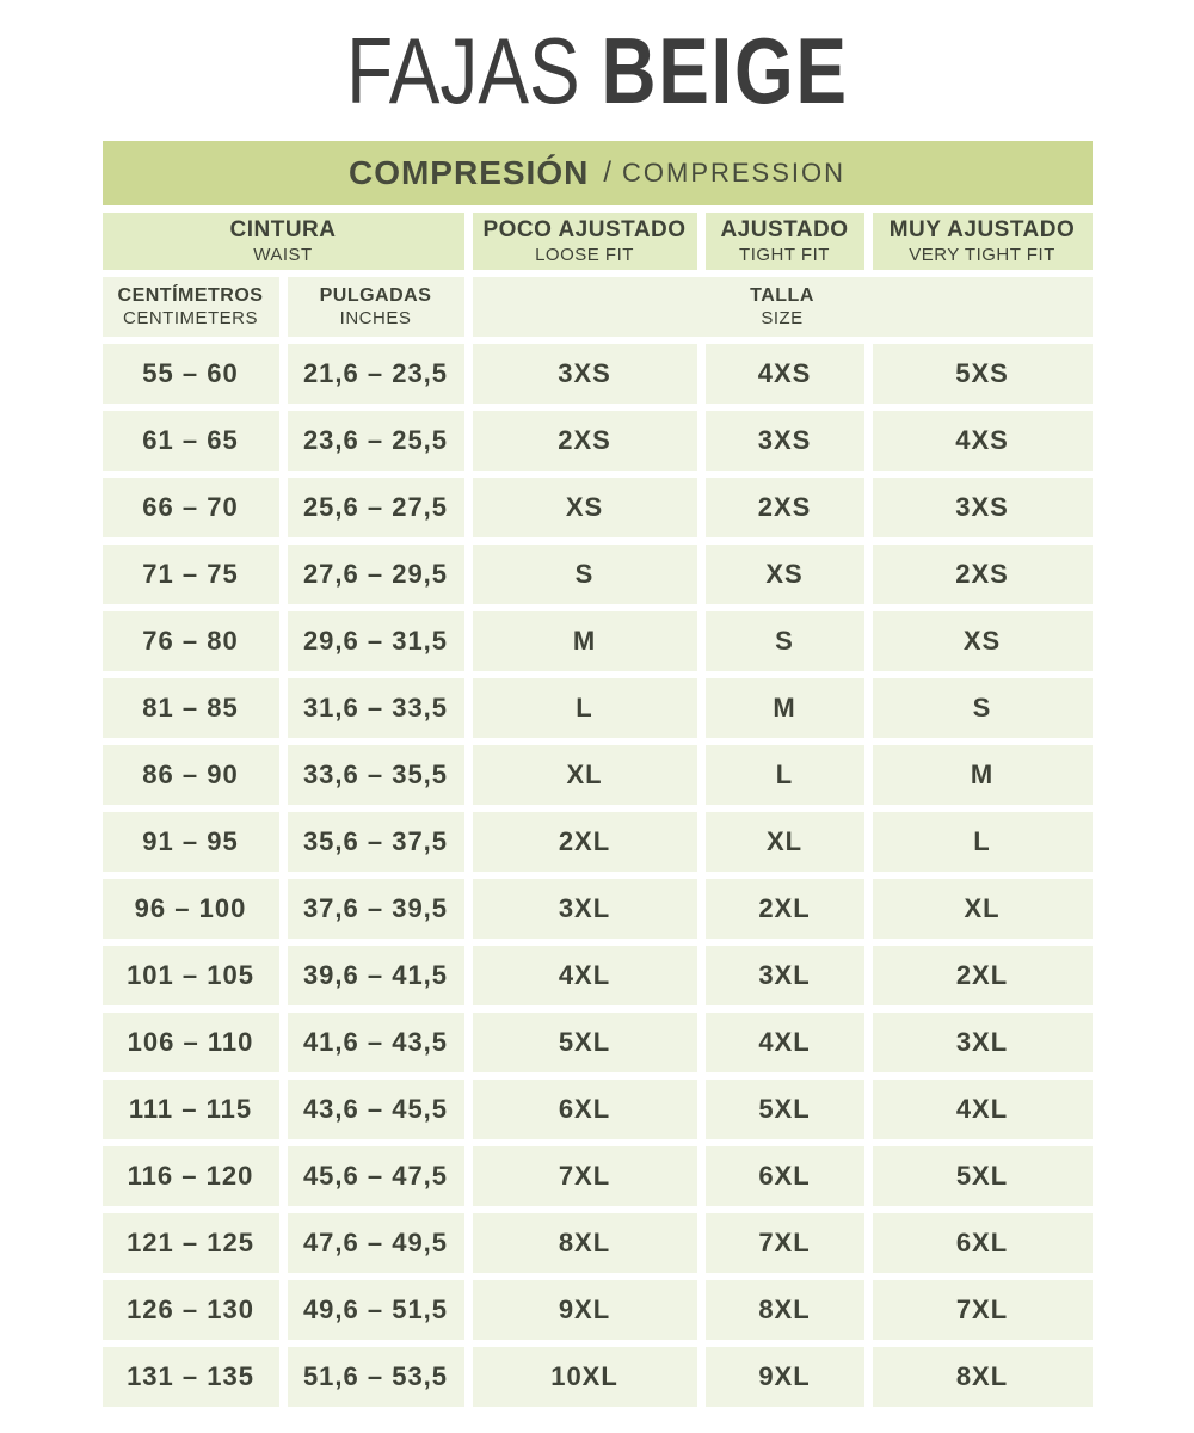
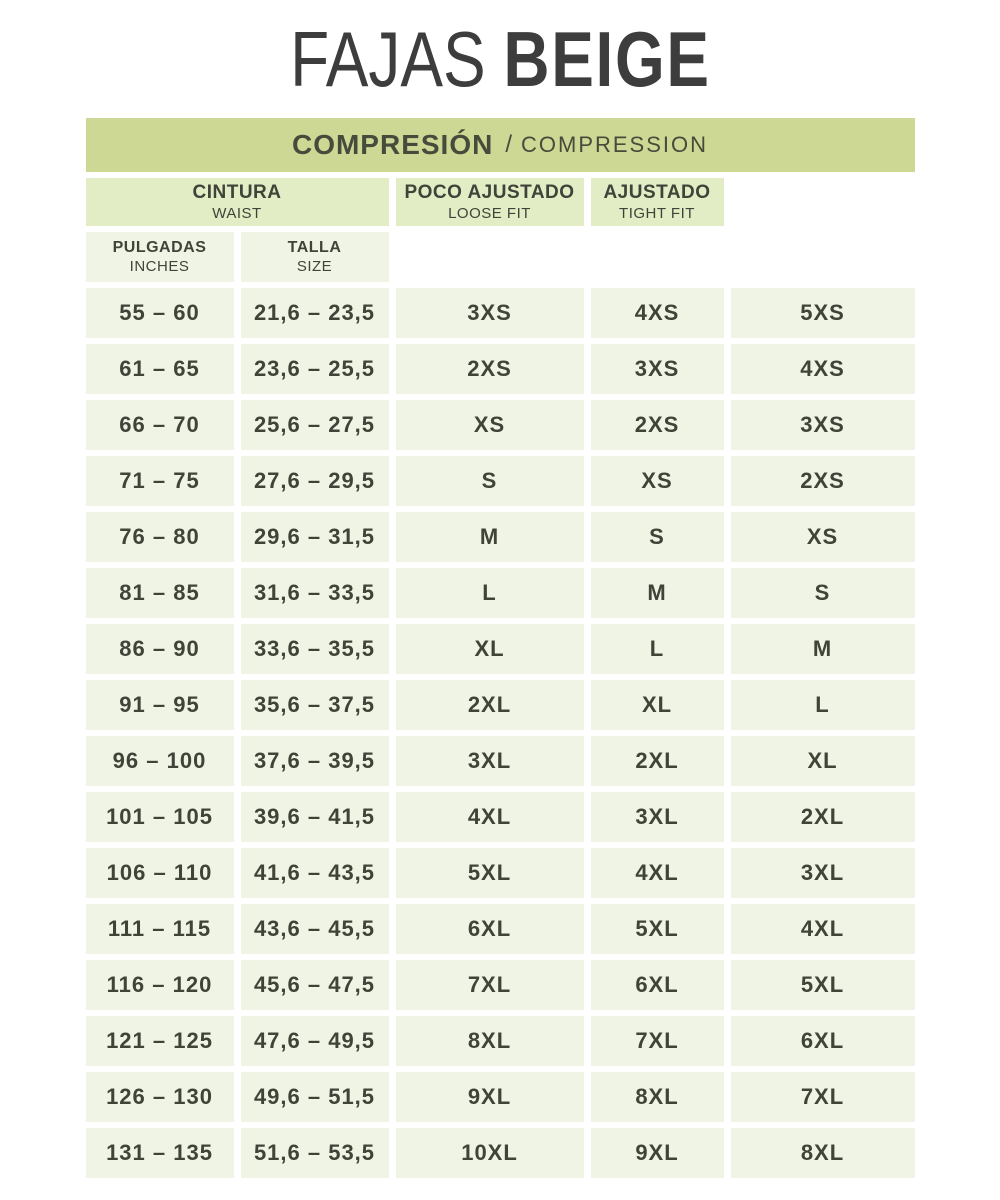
  FAJAS BEIGE
  COMPRESIÓN
  /
  COMPRESSION
  CINTURA
  WAIST
  POCO AJUSTADO
  LOOSE FIT
  AJUSTADO
  TIGHT FIT
- MUY AJUSTADO
- VERY TIGHT FIT
- CENTÍMETROS
- CENTIMETERS
  PULGADAS
  INCHES
  TALLA
  SIZE
  55 – 60
  21,6 – 23,5
  3XS
  4XS
  5XS
  61 – 65
  23,6 – 25,5
  2XS
  3XS
  4XS
  66 – 70
  25,6 – 27,5
  XS
  2XS
  3XS
  71 – 75
  27,6 – 29,5
  S
  XS
  2XS
  76 – 80
  29,6 – 31,5
  M
  S
  XS
  81 – 85
  31,6 – 33,5
  L
  M
  S
  86 – 90
  33,6 – 35,5
  XL
  L
  M
  91 – 95
  35,6 – 37,5
  2XL
  XL
  L
  96 – 100
  37,6 – 39,5
  3XL
  2XL
  XL
  101 – 105
  39,6 – 41,5
  4XL
  3XL
  2XL
  106 – 110
  41,6 – 43,5
  5XL
  4XL
  3XL
  111 – 115
  43,6 – 45,5
  6XL
  5XL
  4XL
  116 – 120
  45,6 – 47,5
  7XL
  6XL
  5XL
  121 – 125
  47,6 – 49,5
  8XL
  7XL
  6XL
  126 – 130
  49,6 – 51,5
  9XL
  8XL
  7XL
  131 – 135
  51,6 – 53,5
  10XL
  9XL
  8XL
